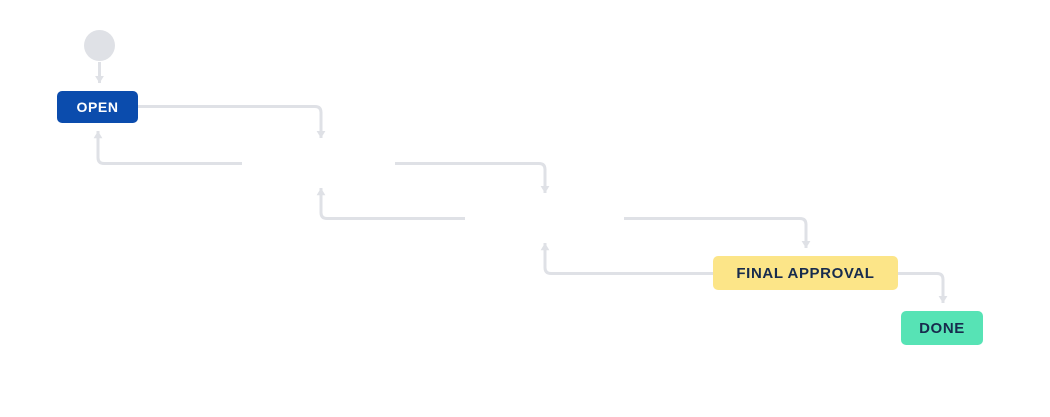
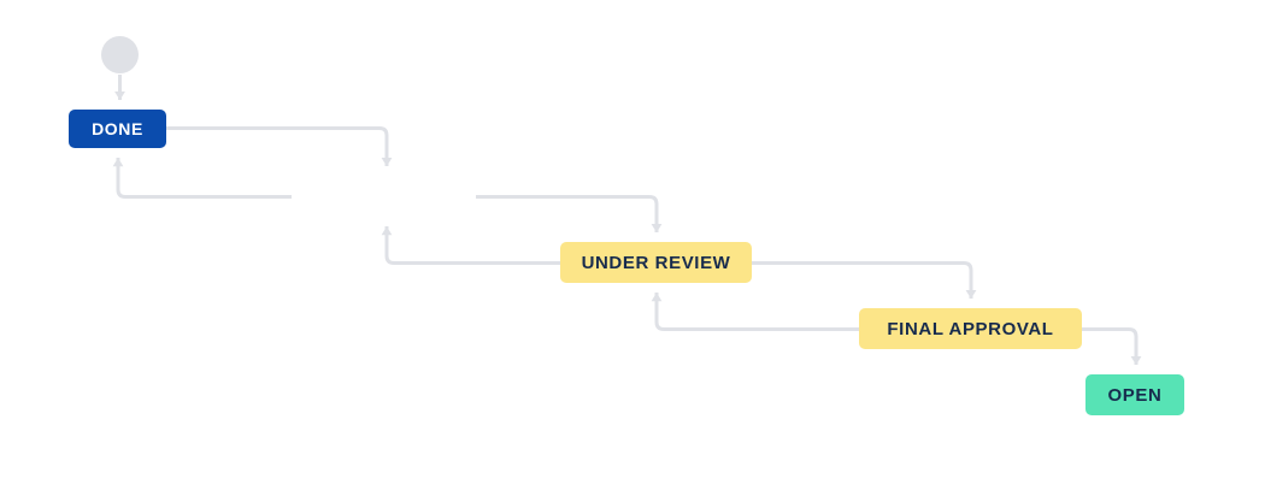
- OPEN
+ DONE
+ UNDER REVIEW
  FINAL APPROVAL
- DONE
+ OPEN
